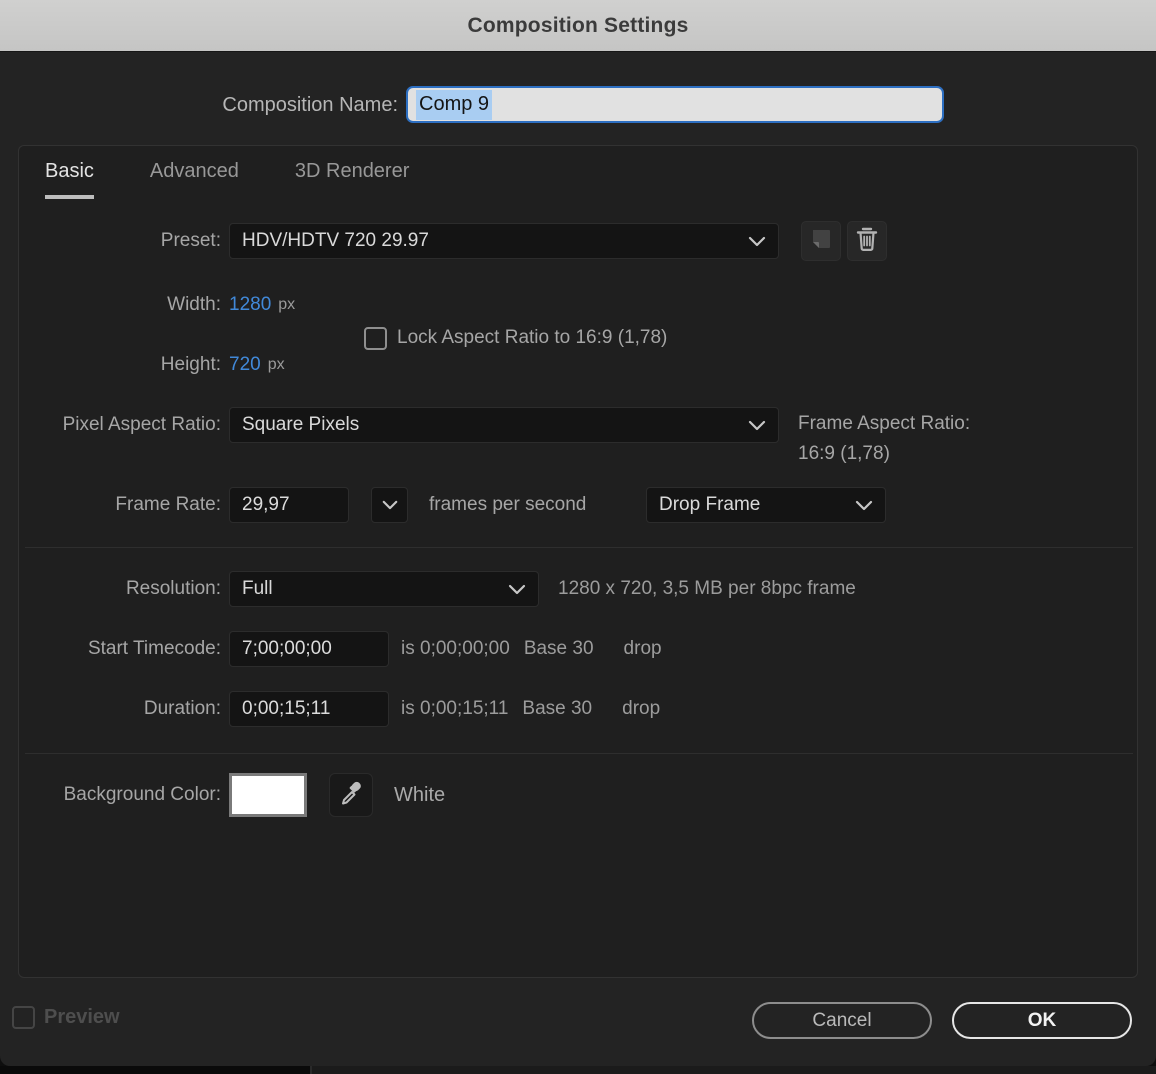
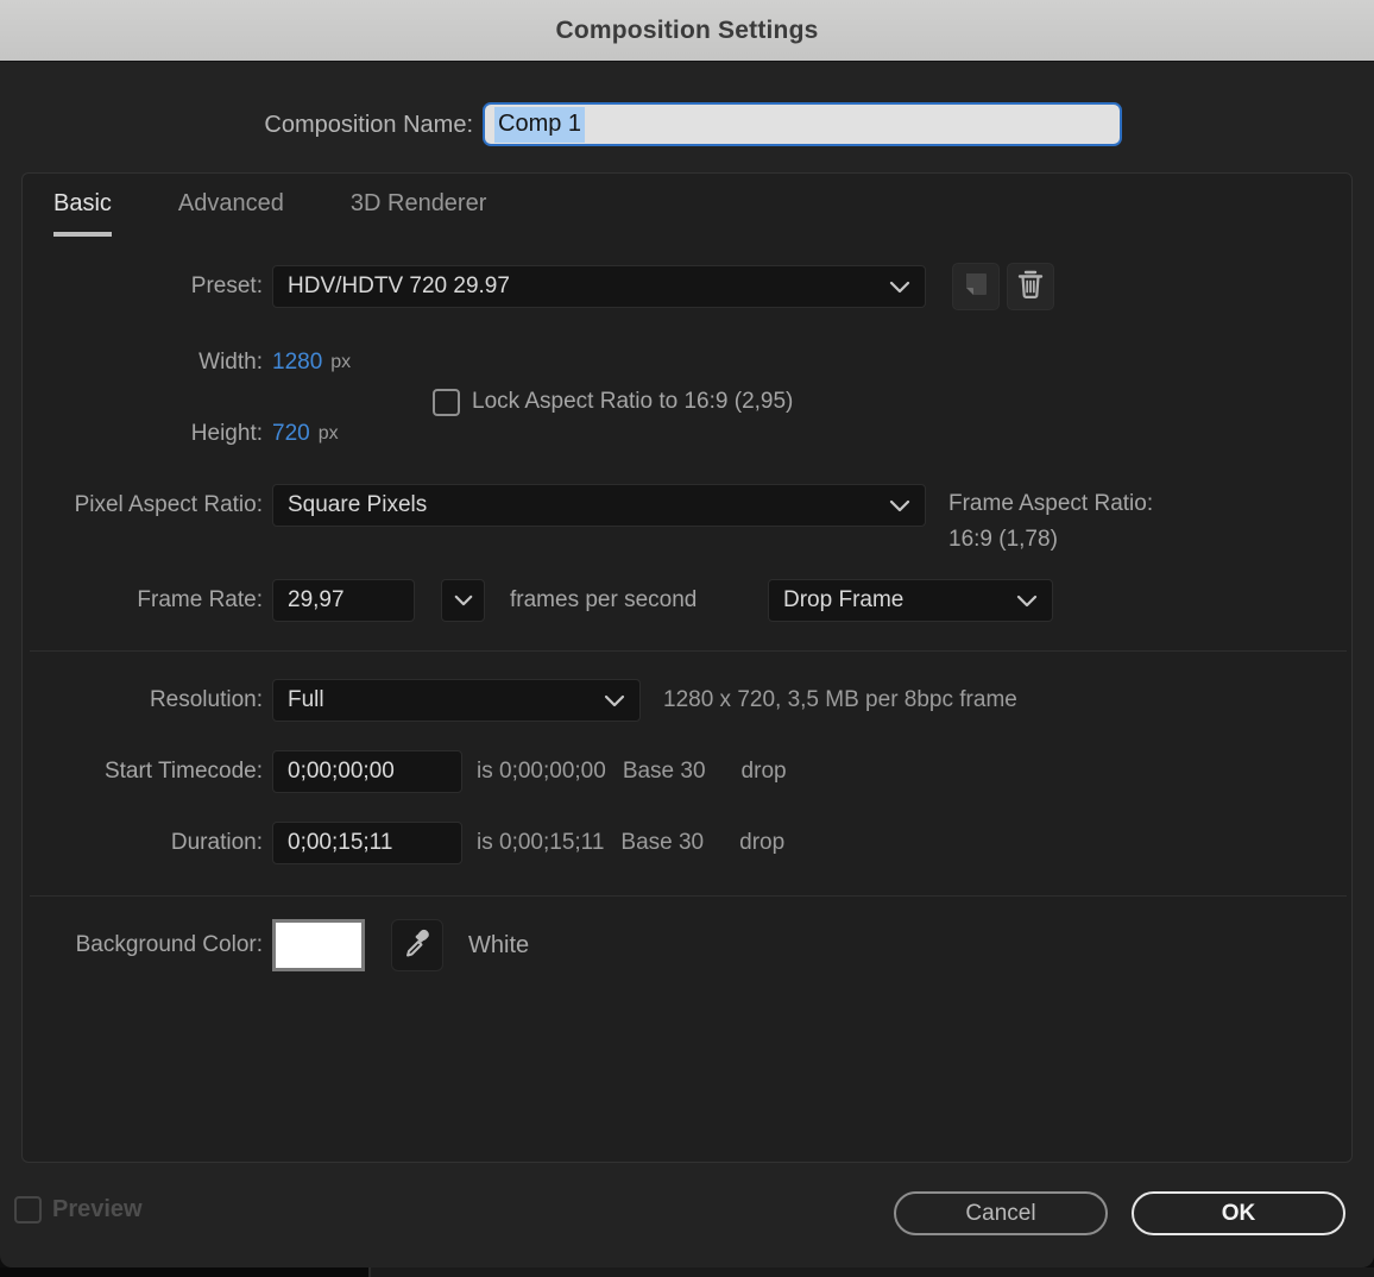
  Composition Settings
  Composition Name:
- Comp 9
+ Comp 1
  Basic
  Advanced
  3D Renderer
  Preset:
  HDV/HDTV 720 29.97
  Width:
  1280
  px
- Lock Aspect Ratio to 16:9 (1,78)
+ Lock Aspect Ratio to 16:9 (2,95)
  Height:
  720
  px
  Pixel Aspect Ratio:
  Square Pixels
  Frame Aspect Ratio:
  16:9 (1,78)
  Frame Rate:
  29,97
  frames per second
  Drop Frame
  Resolution:
  Full
  1280 x 720, 3,5 MB per 8bpc frame
  Start Timecode:
- 7;00;00;00
+ 0;00;00;00
  is 0;00;00;00
  Base 30
  drop
  Duration:
  0;00;15;11
  is 0;00;15;11
  Base 30
  drop
  Background Color:
  White
  Preview
  Cancel
  OK
